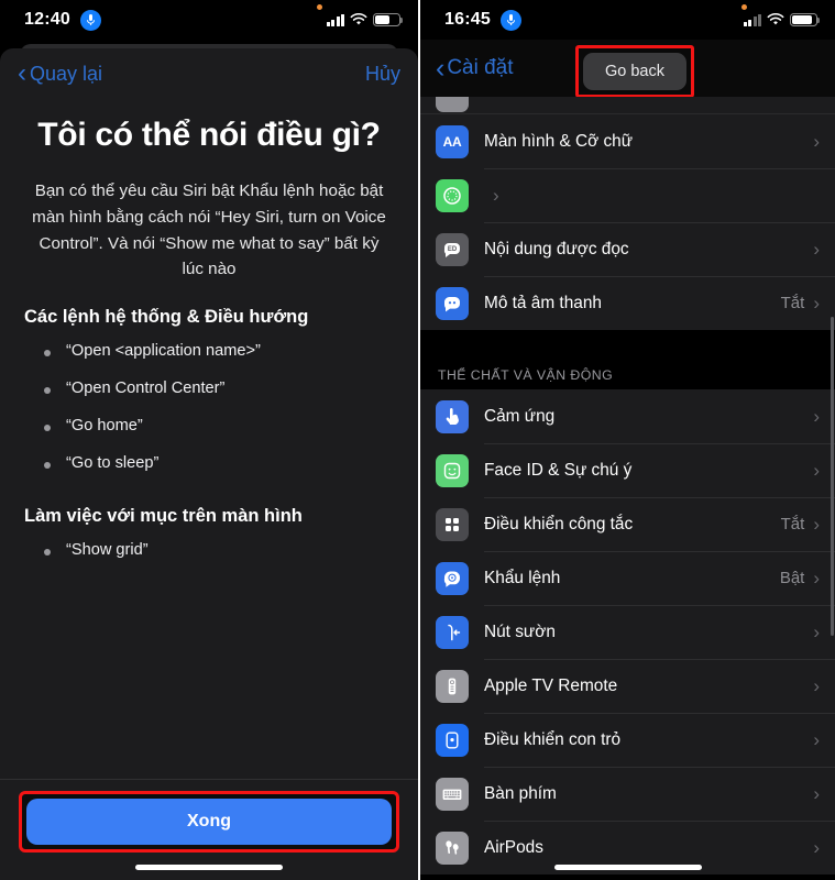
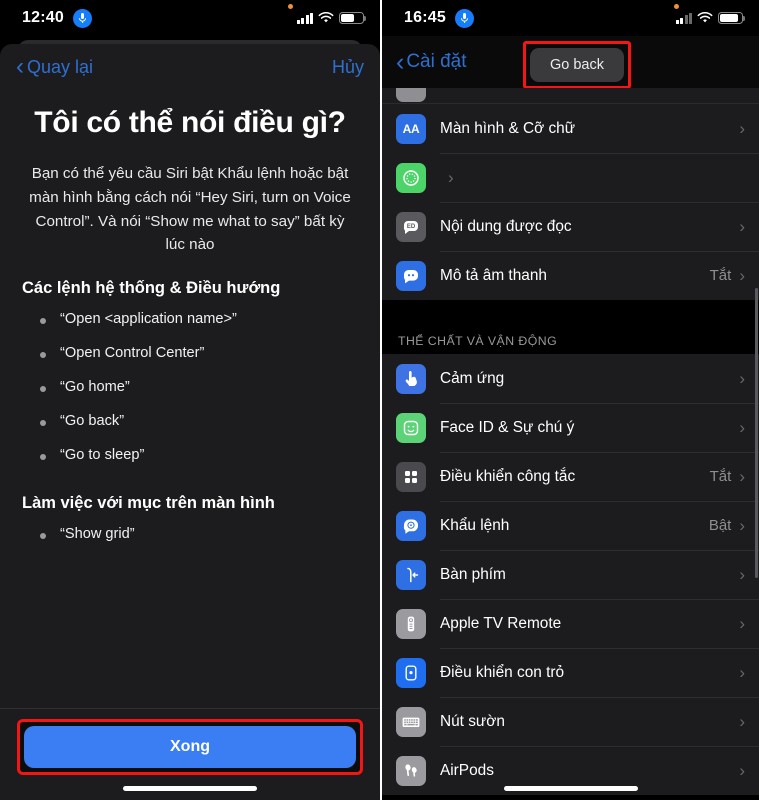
  12:40
  ‹
  Quay lại
  Hủy
  Tôi có thể nói điều gì?
  Bạn có thể yêu cầu Siri bật Khẩu lệnh hoặc bật màn hình bằng cách nói “Hey Siri, turn on Voice Control”. Và nói “Show me what to say” bất kỳ lúc nào
  Các lệnh hệ thống & Điều hướng
  “Open <application name>”
  “Open Control Center”
  “Go home”
+ “Go back”
  “Go to sleep”
  Làm việc với mục trên màn hình
  “Show grid”
  Xong
  16:45
  ‹
  Cài đặt
  Go back
  AA
  Màn hình & Cỡ chữ
  ›
  ›
  Nội dung được đọc
  ›
  Mô tả âm thanh
  Tắt
  ›
  THỂ CHẤT VÀ VẬN ĐỘNG
  Cảm ứng
  ›
  Face ID & Sự chú ý
  ›
  Điều khiển công tắc
  Tắt
  ›
  Khẩu lệnh
  Bật
  ›
- Nút sườn
+ Bàn phím
  ›
  Apple TV Remote
  ›
  Điều khiển con trỏ
  ›
- Bàn phím
+ Nút sườn
  ›
  AirPods
  ›
